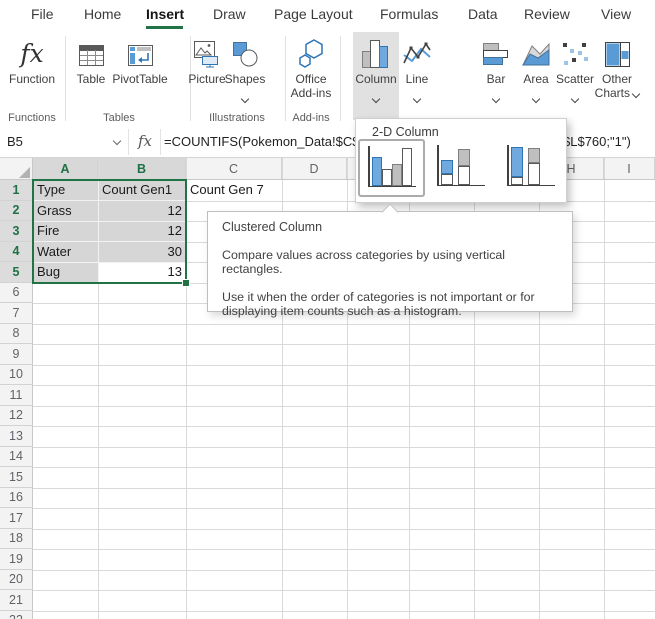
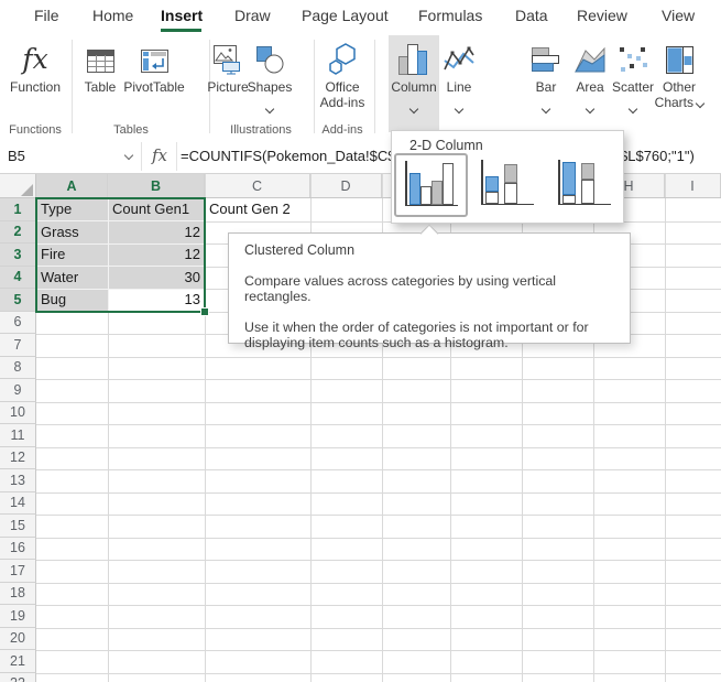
  File
  Home
  Insert
  Draw
  Page Layout
  Formulas
  Data
  Review
  View
  fx
  Function
  Table
  PivotTable
  Picture
  Shapes
  Office
  Add-ins
  Column
  Line
  Bar
  Area
  Scatter
  Other
  Charts
  Functions
  Tables
  Illustrations
  Add-ins
  B5
  fx
  =COUNTIFS(Pokemon_Data!$C
  L$760;"1")
  A
  B
  C
  D
  H
  I
  1
  2
  3
  4
  5
  6
  7
  8
  9
  10
  11
  12
  13
  14
  15
  16
  17
  18
  19
  20
  21
  Type
  Count Gen1
- Count Gen 7
+ Count Gen 2
  Grass
  12
  Fire
  12
  Water
  30
  Bug
  13
  2-D Column
  Clustered Column
  Compare values across categories by using vertical rectangles.
  Use it when the order of categories is not important or for
  displaying item counts such as a histogram.
